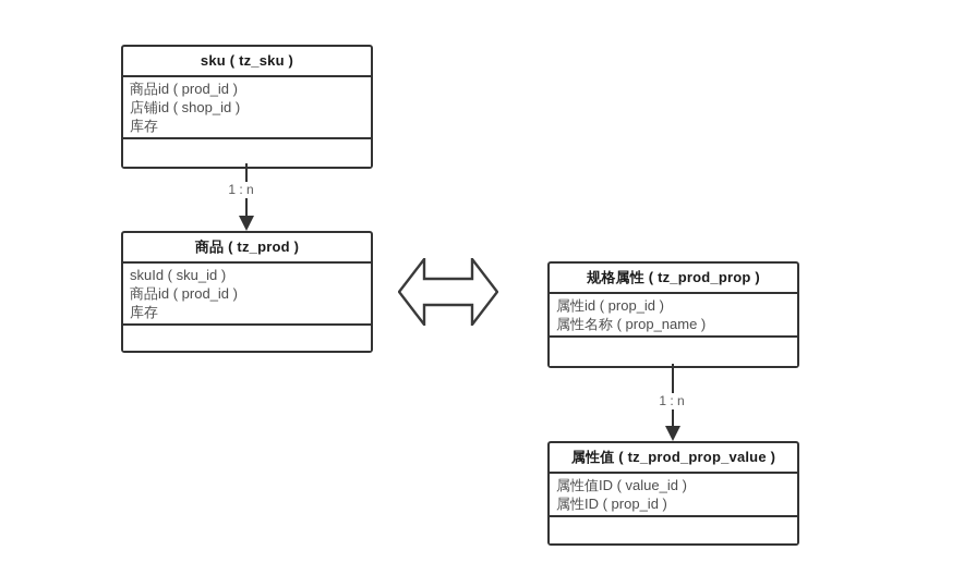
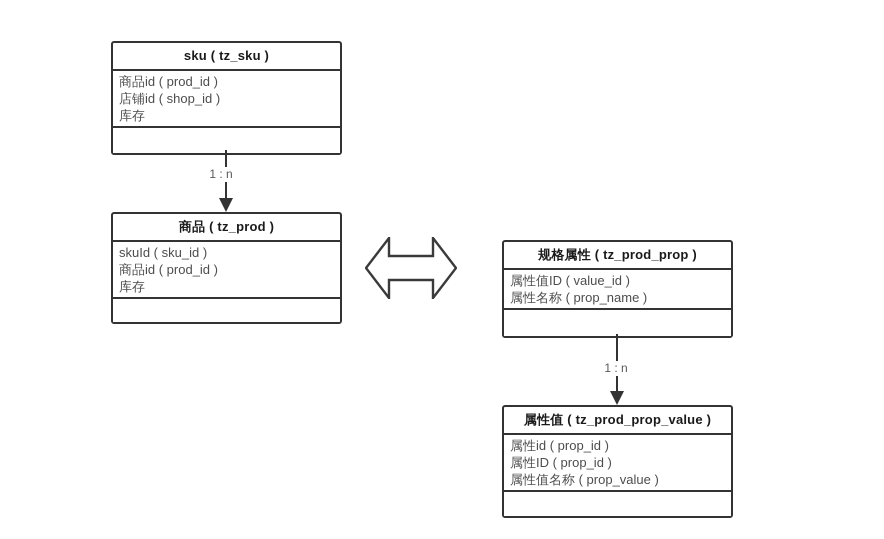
  sku ( tz_sku )
  商品id ( prod_id )
  店铺id ( shop_id )
  库存
  1 : n
  商品 ( tz_prod )
  skuId ( sku_id )
  商品id ( prod_id )
  库存
  规格属性 ( tz_prod_prop )
- 属性id ( prop_id )
+ 属性值ID ( value_id )
  属性名称 ( prop_name )
  1 : n
  属性值 ( tz_prod_prop_value )
- 属性值ID ( value_id )
+ 属性id ( prop_id )
  属性ID ( prop_id )
+ 属性值名称 ( prop_value )
